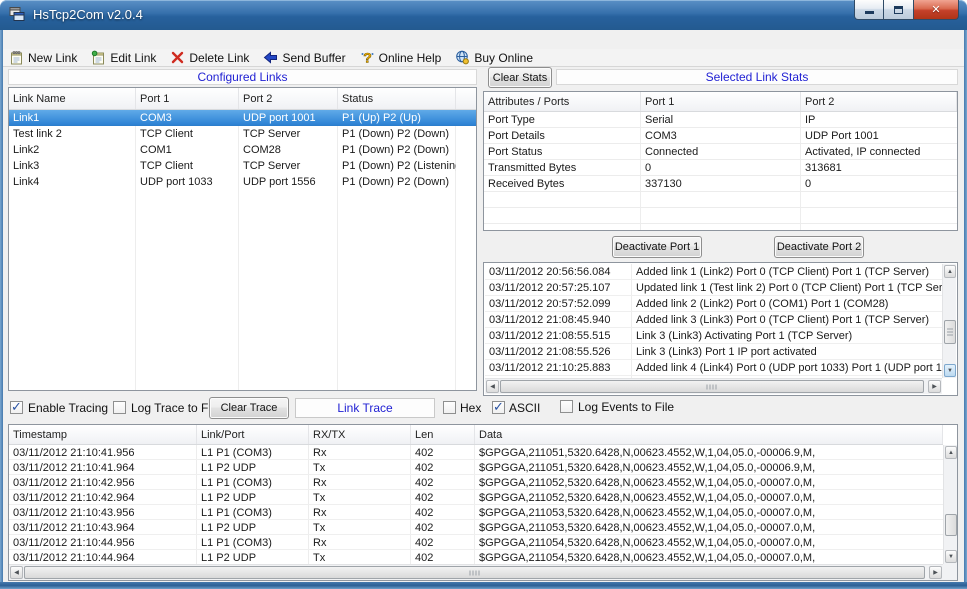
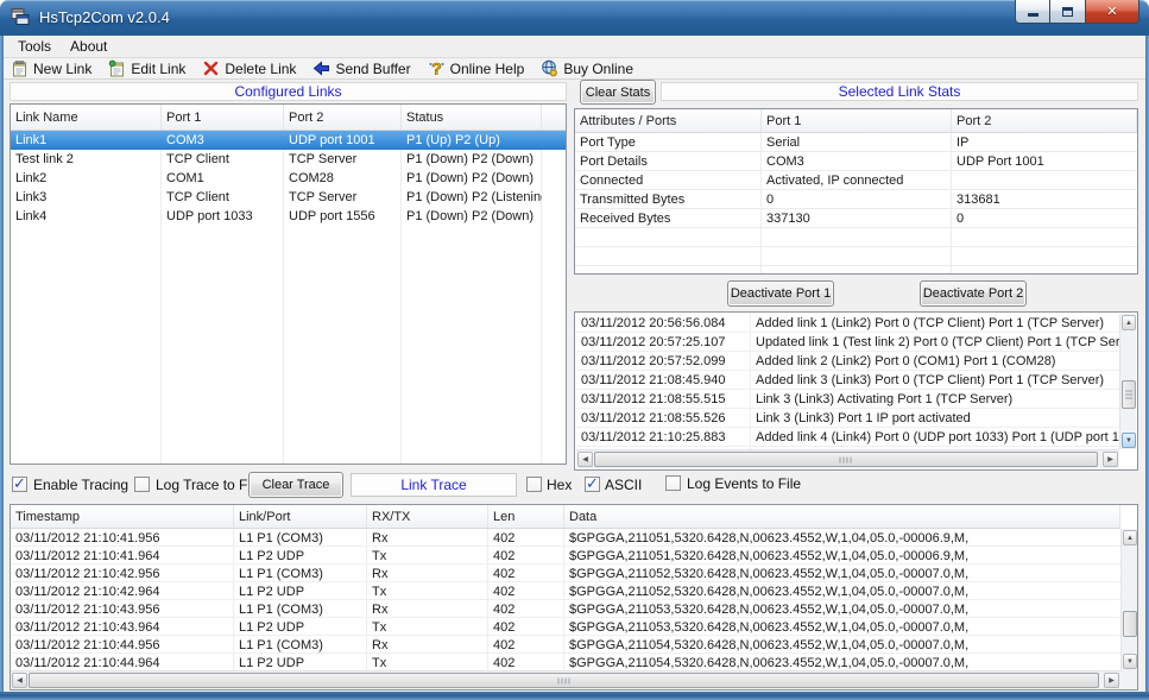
  HsTcp2Com v2.0.4
  ✕
+ Tools
+ About
  New Link
  Edit Link
  Delete Link
  Send Buffer
  ?
  Online Help
  Buy Online
  Configured Links
  Link Name
  Port 1
  Port 2
  Status
  Link1
  COM3
  UDP port 1001
  P1 (Up) P2 (Up)
  Test link 2
  TCP Client
  TCP Server
  P1 (Down) P2 (Down)
  Link2
  COM1
  COM28
  P1 (Down) P2 (Down)
  Link3
  TCP Client
  TCP Server
  P1 (Down) P2 (Listenin
  Link4
  UDP port 1033
  UDP port 1556
  P1 (Down) P2 (Down)
  Clear Stats
  Selected Link Stats
  Attributes / Ports
  Port 1
  Port 2
  Port Type
  Serial
  IP
  Port Details
  COM3
  UDP Port 1001
- Port Status
  Connected
  Activated, IP connected
  Transmitted Bytes
  0
  313681
  Received Bytes
  337130
  0
  Deactivate Port 1
  Deactivate Port 2
  03/11/2012 20:56:56.084
  Added link 1 (Link2) Port 0 (TCP Client) Port 1 (TCP Server)
  03/11/2012 20:57:25.107
  Updated link 1 (Test link 2) Port 0 (TCP Client) Port 1 (TCP Ser
  03/11/2012 20:57:52.099
  Added link 2 (Link2) Port 0 (COM1) Port 1 (COM28)
  03/11/2012 21:08:45.940
  Added link 3 (Link3) Port 0 (TCP Client) Port 1 (TCP Server)
  03/11/2012 21:08:55.515
  Link 3 (Link3) Activating Port 1 (TCP Server)
  03/11/2012 21:08:55.526
  Link 3 (Link3) Port 1 IP port activated
  03/11/2012 21:10:25.883
  Added link 4 (Link4) Port 0 (UDP port 1033) Port 1 (UDP port 1
  Log Events to File
  Enable Tracing
  Log Trace to F
  Clear Trace
  Link Trace
  Hex
  ASCII
  Timestamp
  Link/Port
  RX/TX
  Len
  Data
  03/11/2012 21:10:41.956
  L1 P1 (COM3)
  Rx
  402
  $GPGGA,211051,5320.6428,N,00623.4552,W,1,04,05.0,-00006.9,M,
  03/11/2012 21:10:41.964
  L1 P2 UDP
  Tx
  402
  $GPGGA,211051,5320.6428,N,00623.4552,W,1,04,05.0,-00006.9,M,
  03/11/2012 21:10:42.956
  L1 P1 (COM3)
  Rx
  402
  $GPGGA,211052,5320.6428,N,00623.4552,W,1,04,05.0,-00007.0,M,
  03/11/2012 21:10:42.964
  L1 P2 UDP
  Tx
  402
  $GPGGA,211052,5320.6428,N,00623.4552,W,1,04,05.0,-00007.0,M,
  03/11/2012 21:10:43.956
  L1 P1 (COM3)
  Rx
  402
  $GPGGA,211053,5320.6428,N,00623.4552,W,1,04,05.0,-00007.0,M,
  03/11/2012 21:10:43.964
  L1 P2 UDP
  Tx
  402
  $GPGGA,211053,5320.6428,N,00623.4552,W,1,04,05.0,-00007.0,M,
  03/11/2012 21:10:44.956
  L1 P1 (COM3)
  Rx
  402
  $GPGGA,211054,5320.6428,N,00623.4552,W,1,04,05.0,-00007.0,M,
  03/11/2012 21:10:44.964
  L1 P2 UDP
  Tx
  402
  $GPGGA,211054,5320.6428,N,00623.4552,W,1,04,05.0,-00007.0,M,
